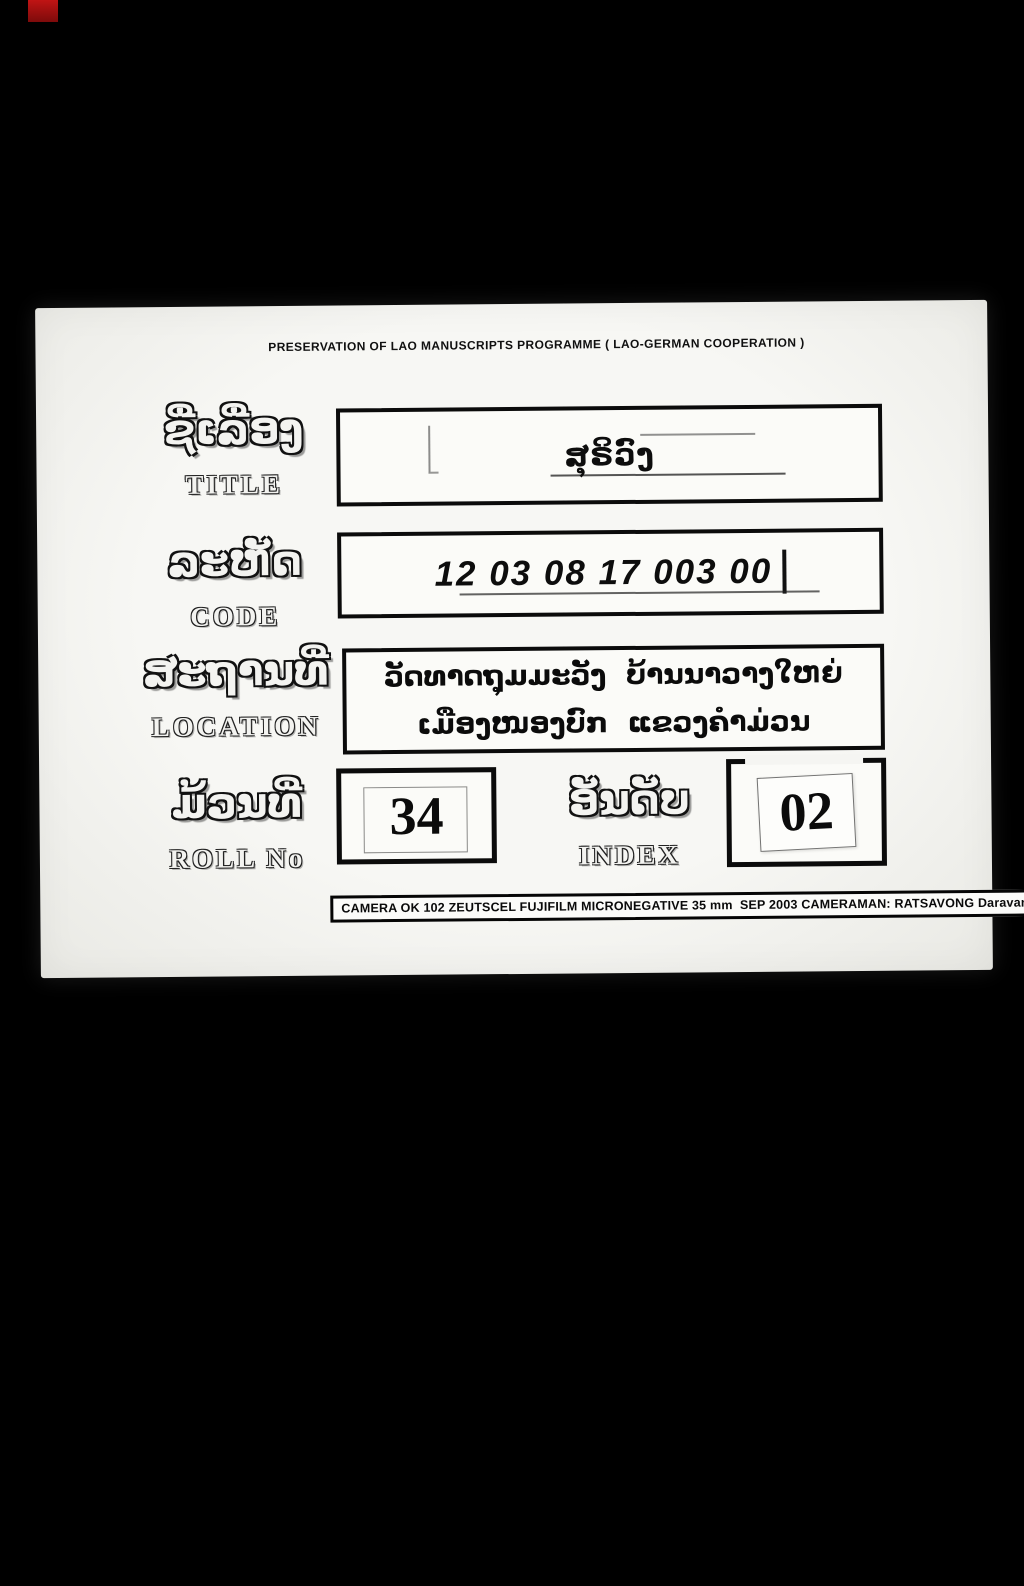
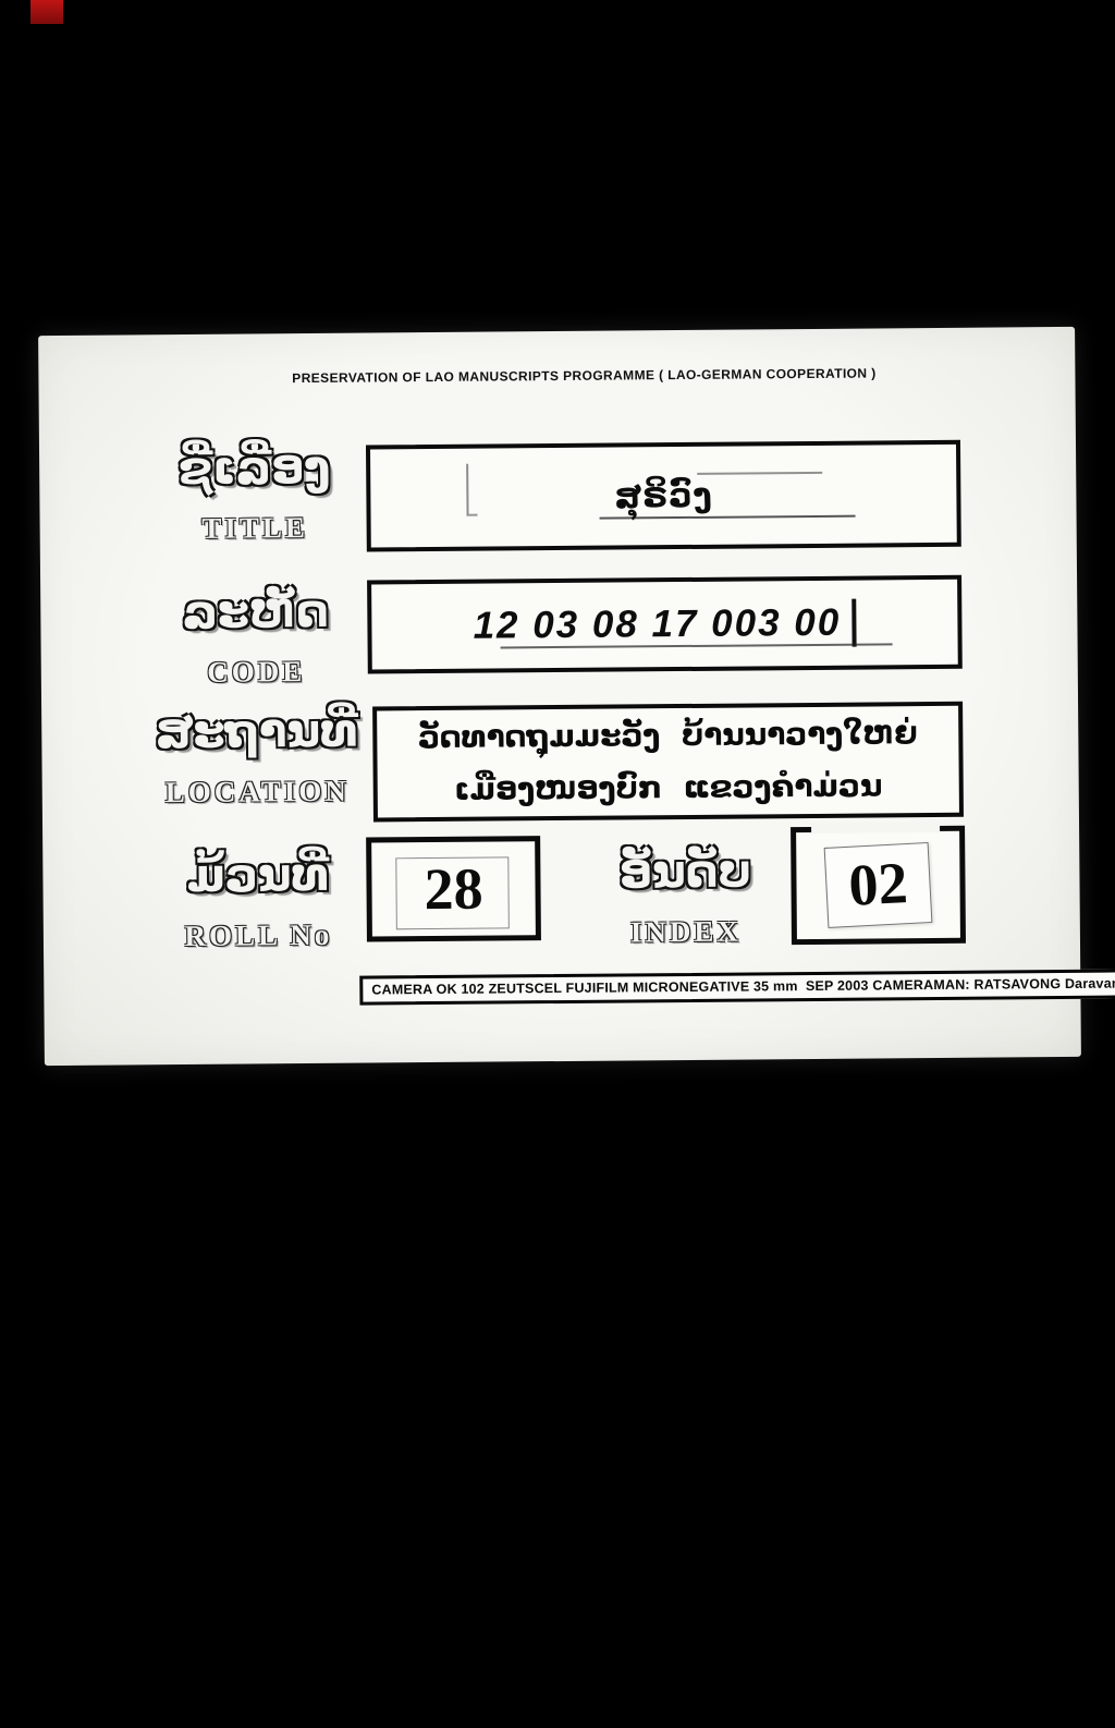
  PRESERVATION OF LAO MANUSCRIPTS PROGRAMME ( LAO-GERMAN COOPERATION )
  ຊື່ເລື່ອງ
  TITLE
  ສຸຣິວົງ
  ລະຫັດ
  CODE
  12 03 08 17 003 00
  ສະຖານທີ່
  LOCATION
  ວັດທາດຖຸມມະວັງ ບ້ານນາວາງໃຫຍ່
  ເມືອງໜອງບົກ ແຂວງຄຳມ່ວນ
  ມ້ວນທີ່
  ROLL No
- 34
+ 28
  ອັນດັບ
  INDEX
  CAMERA OK 102 ZEUTSCEL FUJIFILM MICRONEGATIVE 35 mm SEP 2003 CAMERAMAN: RATSAVONG Darava
